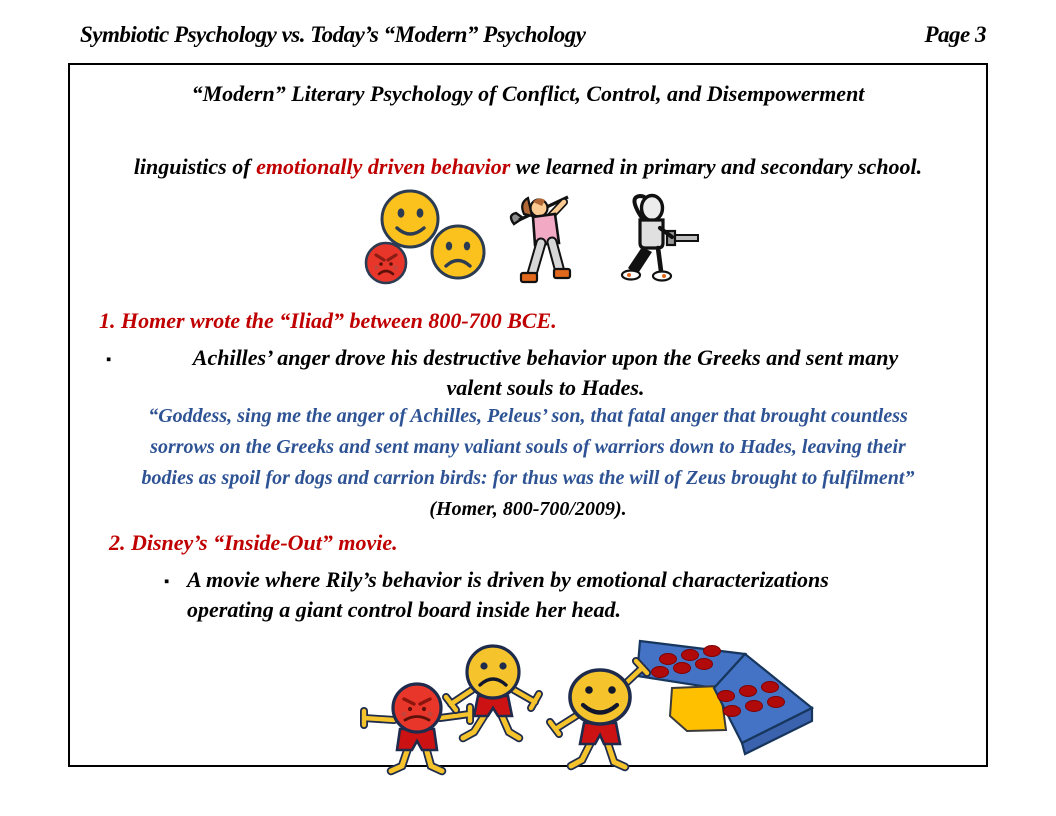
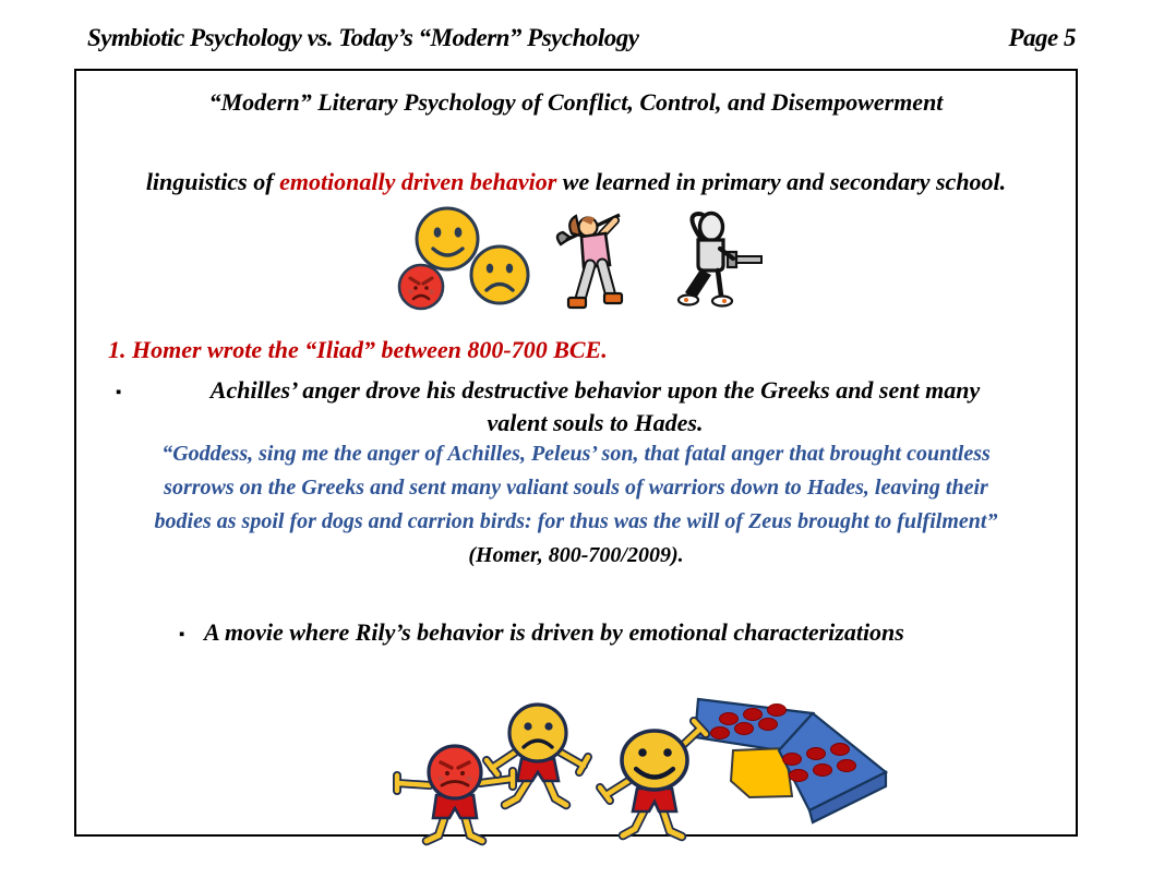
  Symbiotic Psychology vs. Today’s “Modern” Psychology
- Page 3
+ Page 5
  “Modern” Literary Psychology of Conflict, Control, and Disempowerment
  linguistics of emotionally driven behavior we learned in primary and secondary school.
  1. Homer wrote the “Iliad” between 800-700 BCE.
  ▪
  Achilles’ anger drove his destructive behavior upon the Greeks and sent many
  valent souls to Hades.
  “Goddess, sing me the anger of Achilles, Peleus’ son, that fatal anger that brought countless
  sorrows on the Greeks and sent many valiant souls of warriors down to Hades, leaving their
  bodies as spoil for dogs and carrion birds: for thus was the will of Zeus brought to fulfilment”
  (Homer, 800-700/2009).
- 2. Disney’s “Inside-Out” movie.
  ▪
  A movie where Rily’s behavior is driven by emotional characterizations
- operating a giant control board inside her head.
